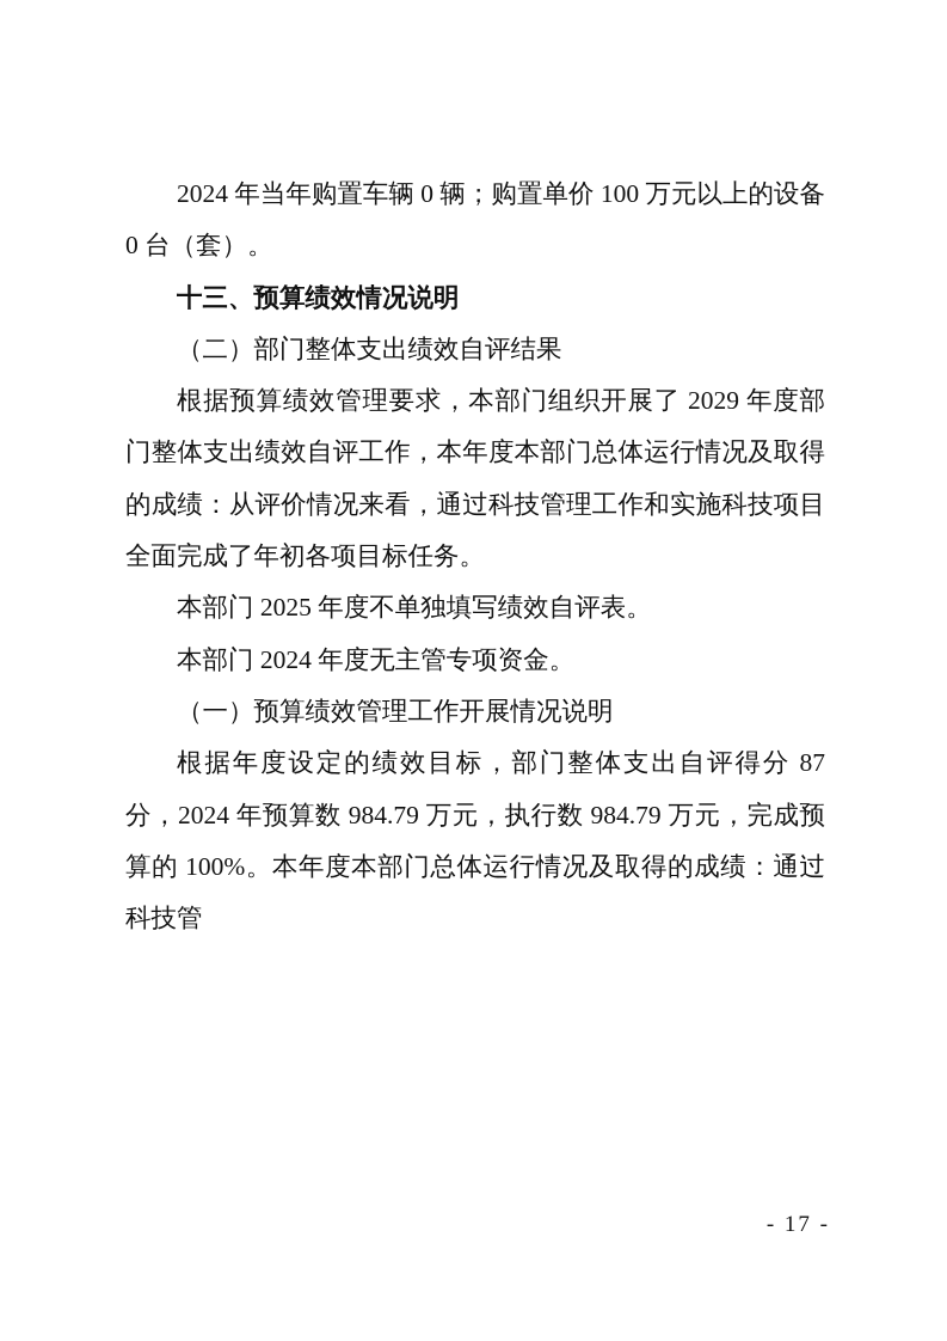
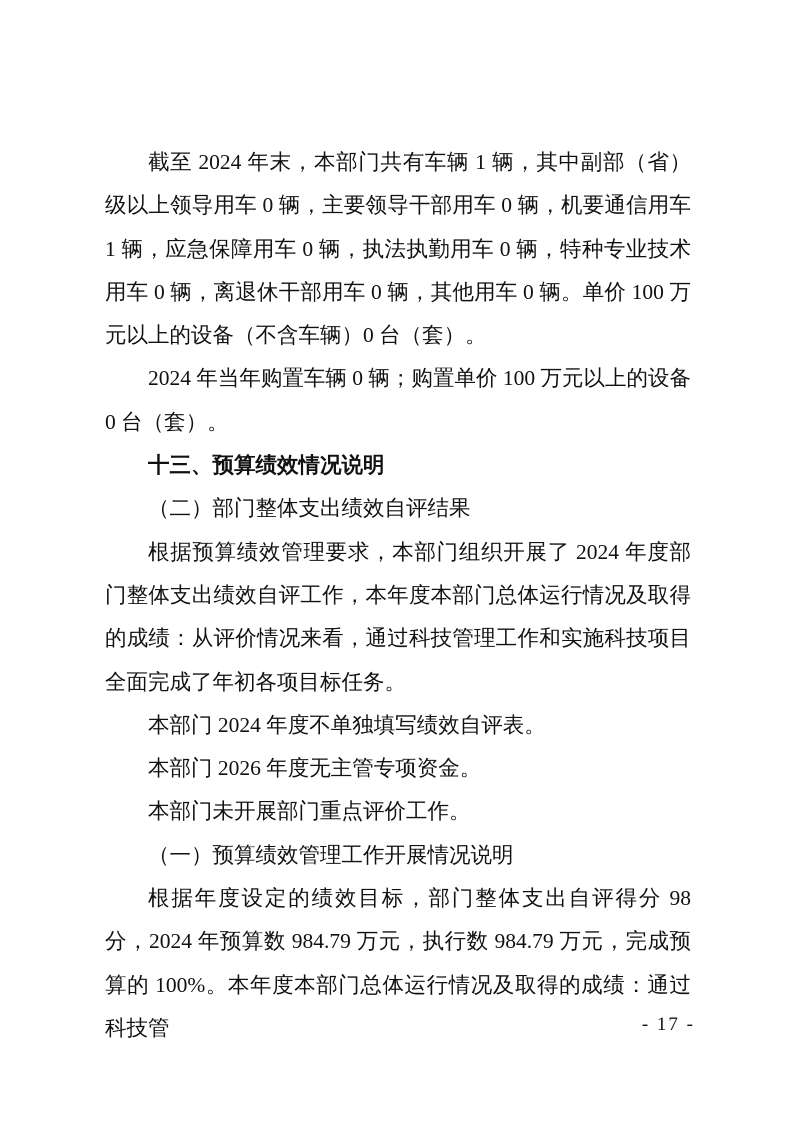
+ 截至 2024 年末，本部门共有车辆 1 辆，其中副部（省）级以上领导用车 0 辆，主要领导干部用车 0 辆，机要通信用车 1 辆，应急保障用车 0 辆，执法执勤用车 0 辆，特种专业技术用车 0 辆，离退休干部用车 0 辆，其他用车 0 辆。单价 100 万元以上的设备（不含车辆）0 台（套）。
  2024 年当年购置车辆 0 辆；购置单价 100 万元以上的设备 0 台（套）。
  十三、预算绩效情况说明
  （二）部门整体支出绩效自评结果
- 根据预算绩效管理要求，本部门组织开展了 2029 年度部门整体支出绩效自评工作，本年度本部门总体运行情况及取得的成绩：从评价情况来看，通过科技管理工作和实施科技项目全面完成了年初各项目标任务。
+ 根据预算绩效管理要求，本部门组织开展了 2024 年度部门整体支出绩效自评工作，本年度本部门总体运行情况及取得的成绩：从评价情况来看，通过科技管理工作和实施科技项目全面完成了年初各项目标任务。
- 本部门 2025 年度不单独填写绩效自评表。
+ 本部门 2024 年度不单独填写绩效自评表。
- 本部门 2024 年度无主管专项资金。
+ 本部门 2026 年度无主管专项资金。
+ 本部门未开展部门重点评价工作。
  （一）预算绩效管理工作开展情况说明
- 根据年度设定的绩效目标，部门整体支出自评得分 87 分，2024 年预算数 984.79 万元，执行数 984.79 万元，完成预算的 100%。本年度本部门总体运行情况及取得的成绩：通过科技管
+ 根据年度设定的绩效目标，部门整体支出自评得分 98 分，2024 年预算数 984.79 万元，执行数 984.79 万元，完成预算的 100%。本年度本部门总体运行情况及取得的成绩：通过科技管
  - 17 -
